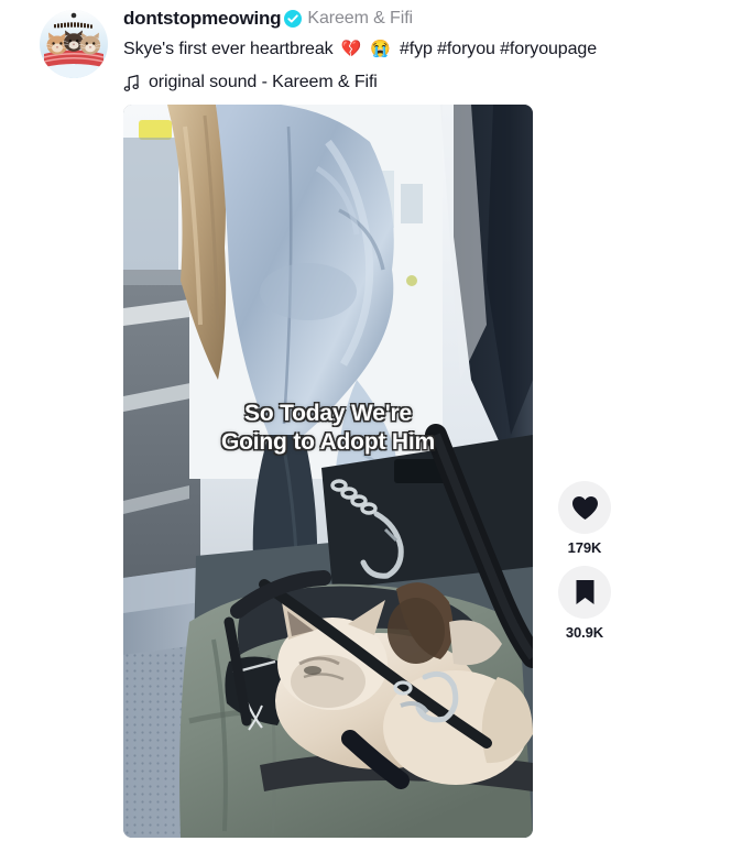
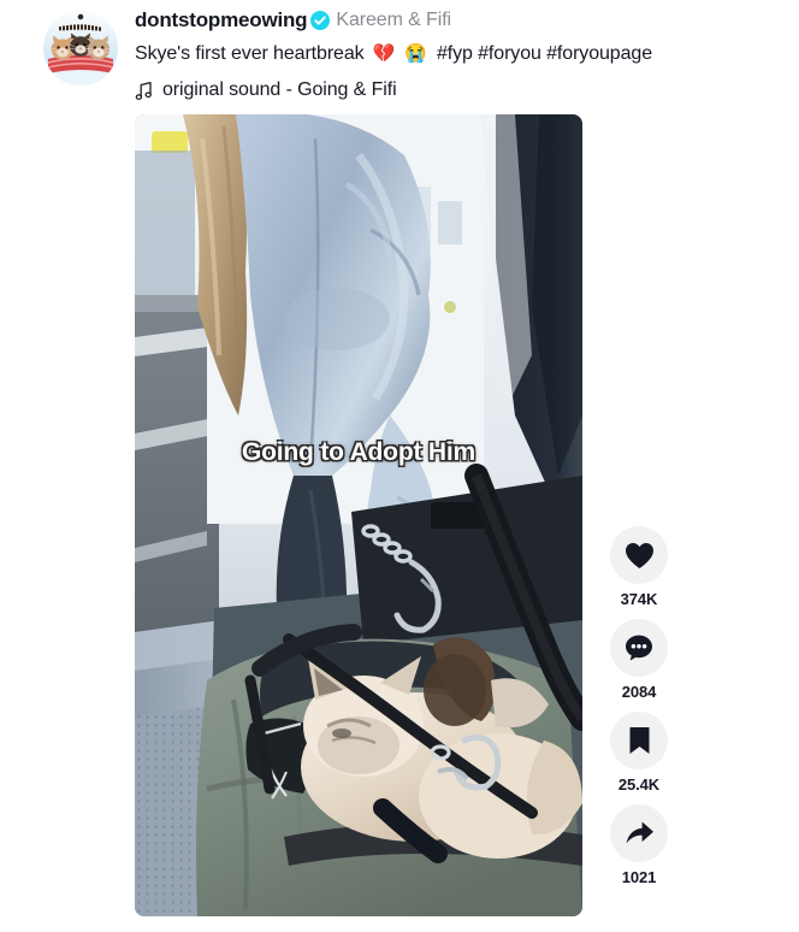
  dontstopmeowing
  Kareem & Fifi
  Skye's first ever heartbreak 💔 😭 #fyp #foryou #foryoupage
- original sound - Kareem & Fifi
+ original sound - Going & Fifi
- So Today We're
  Going to Adopt Him
- 179K
+ 374K
+ 2084
- 30.9K
+ 25.4K
+ 1021
